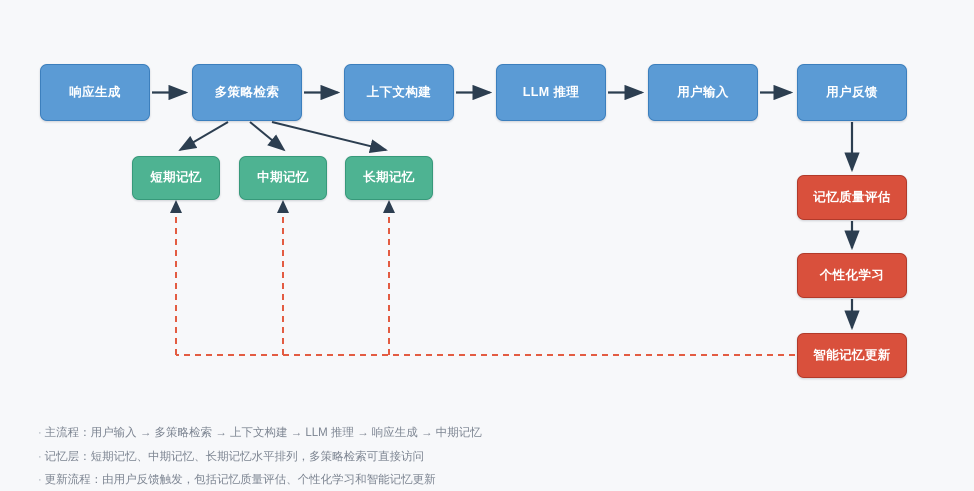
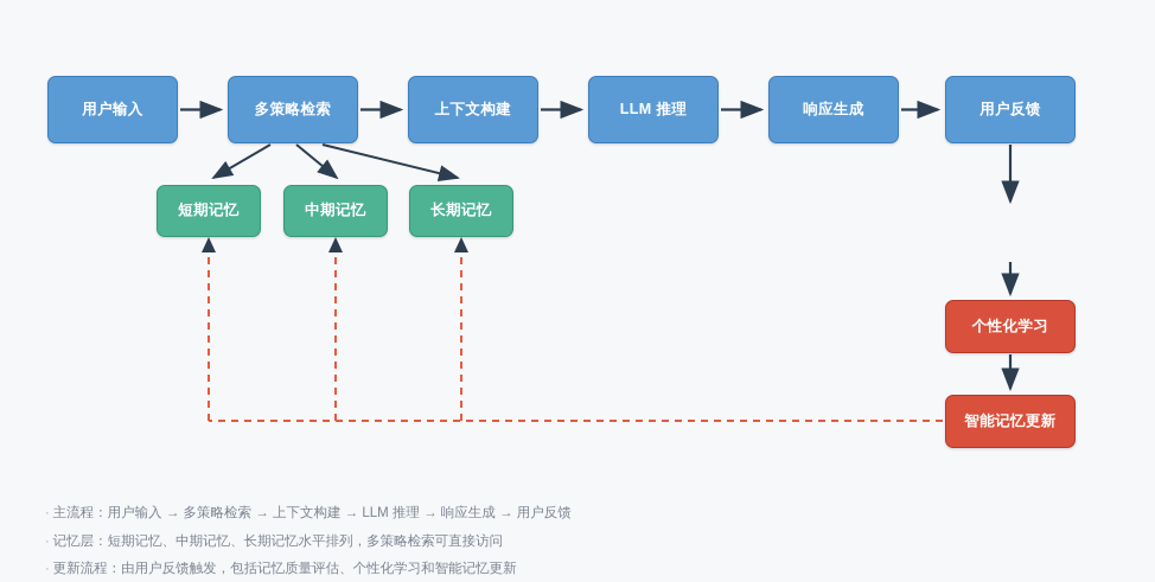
- 响应生成
+ 用户输入
  多策略检索
  上下文构建
  LLM 推理
- 用户输入
+ 响应生成
  用户反馈
  短期记忆
  中期记忆
  长期记忆
- 记忆质量评估
  个性化学习
  智能记忆更新
- · 主流程：用户输入 → 多策略检索 → 上下文构建 → LLM 推理 → 响应生成 → 中期记忆
+ · 主流程：用户输入 → 多策略检索 → 上下文构建 → LLM 推理 → 响应生成 → 用户反馈
  · 记忆层：短期记忆、中期记忆、长期记忆水平排列，多策略检索可直接访问
  · 更新流程：由用户反馈触发，包括记忆质量评估、个性化学习和智能记忆更新
